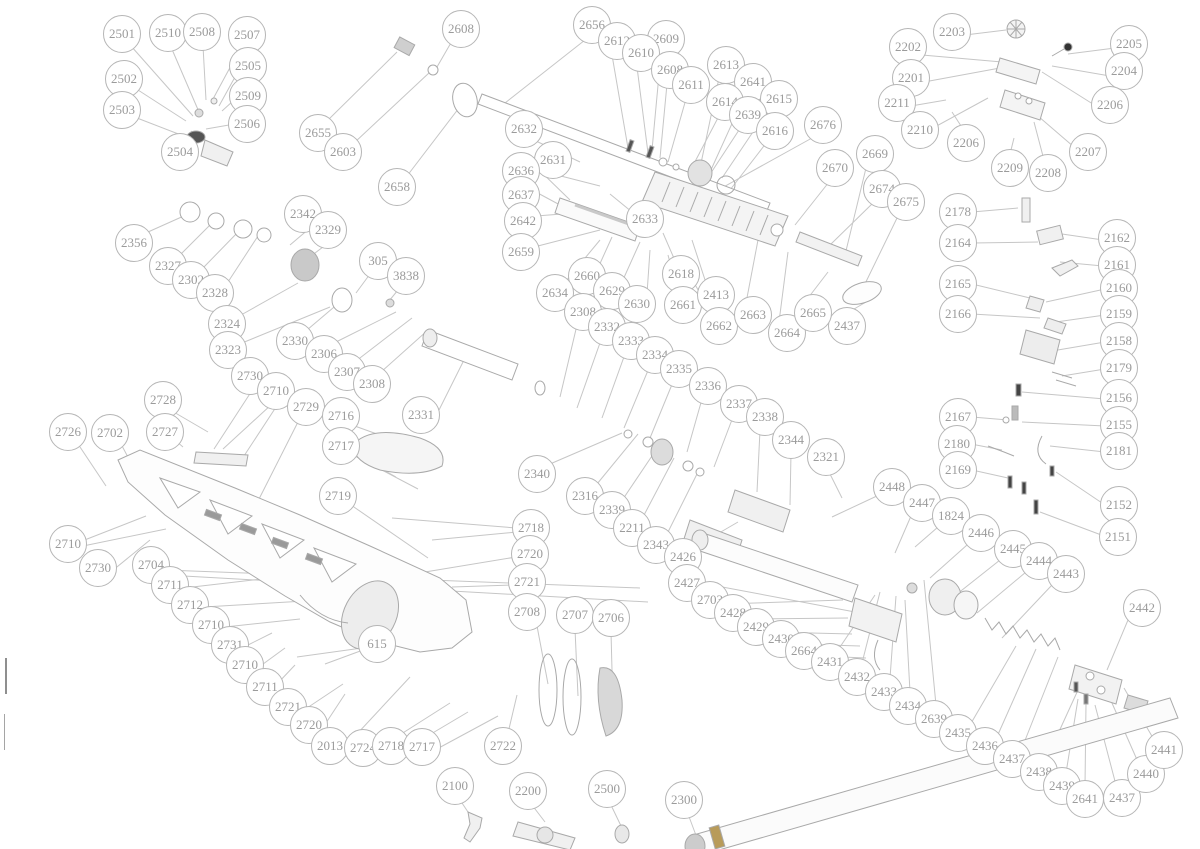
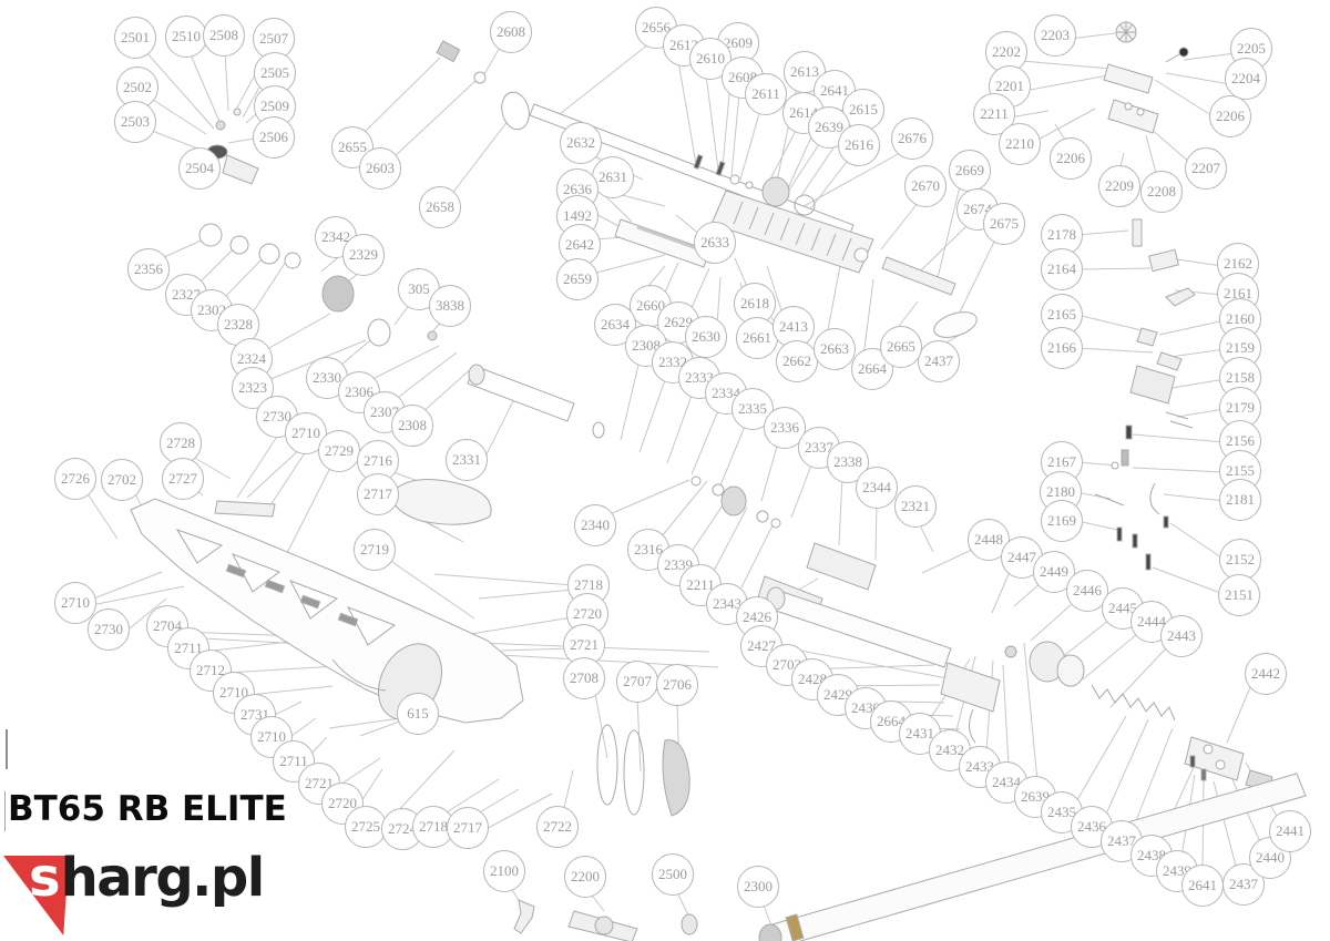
  2501
  2510
  2508
  2507
  2502
  2505
  2503
  2509
  2506
  2504
  2608
  2656
  261
  2609
  2610
  260
  2611
  2613
  2641
  261
  2615
  2639
  2616
  2676
  2655
  2603
  2658
  2632
  2631
  2202
  2203
  2205
  2201
  2204
  2211
  2206
  2210
  2206
  2207
  2209
  2208
  2669
  2670
  267
  2675
  2178
  2164
  2162
  2161
  2165
  2160
  2166
  2159
  2158
  2179
  2156
  2167
  2155
  2180
  2181
  2169
  2152
  2151
  2437
  2356
  232
  230
  2328
  2342
  2329
  2324
  2323
  305
  3838
  2330
  2306
  230
  2308
  2636
- 2637
+ 1492
  2642
  2659
  2633
  2660
  2634
  262
  2630
  2618
  2661
  2413
  2662
  2663
  2664
  2665
  2308
  233
  233
  233
  2335
  2336
  2337
  2338
  2344
  2321
  2331
  2340
  2316
  2339
  2211
  2343
  2426
  2427
  2730
  2710
  2728
  2729
  2716
  2726
  2702
  2727
  2717
  2719
  2710
  2730
  2704
  2711
  2712
  2710
  2731
  2710
  2711
  615
  2718
  2720
  2721
  2708
  2707
  2706
  2721
  2720
- 2013
+ 2725
  272
  2718
  2717
  2722
  2448
  2447
- 1824
+ 2449
  2446
  2445
  2444
  2443
  2442
  270
  242
  242
  243
  266
  2431
  2432
  243
  2434
  263
  2435
  2436
  2437
  243
  243
  2641
  2437
  2440
  2441
  2100
  2200
  2500
  2300
+ BT65 RB ELITE
+ sharg.pl
